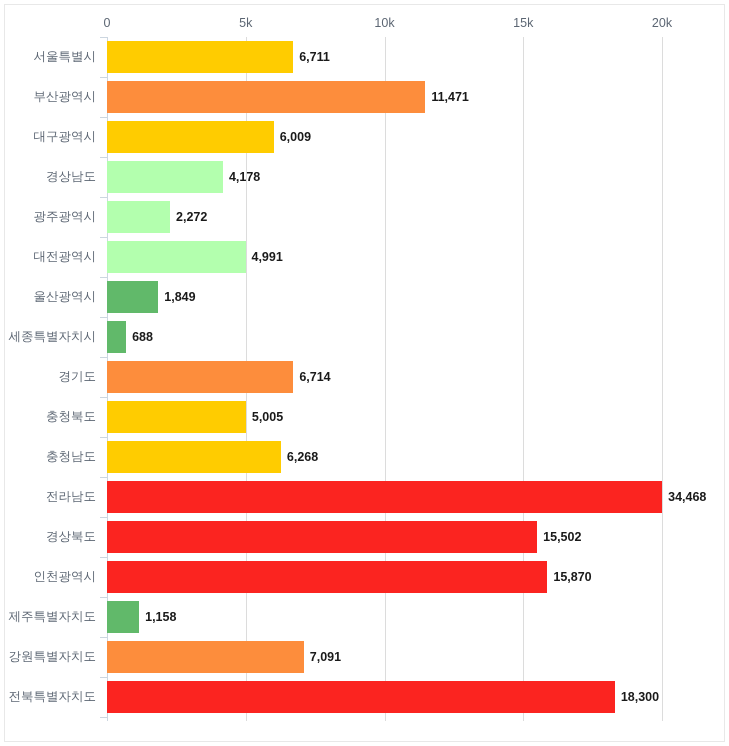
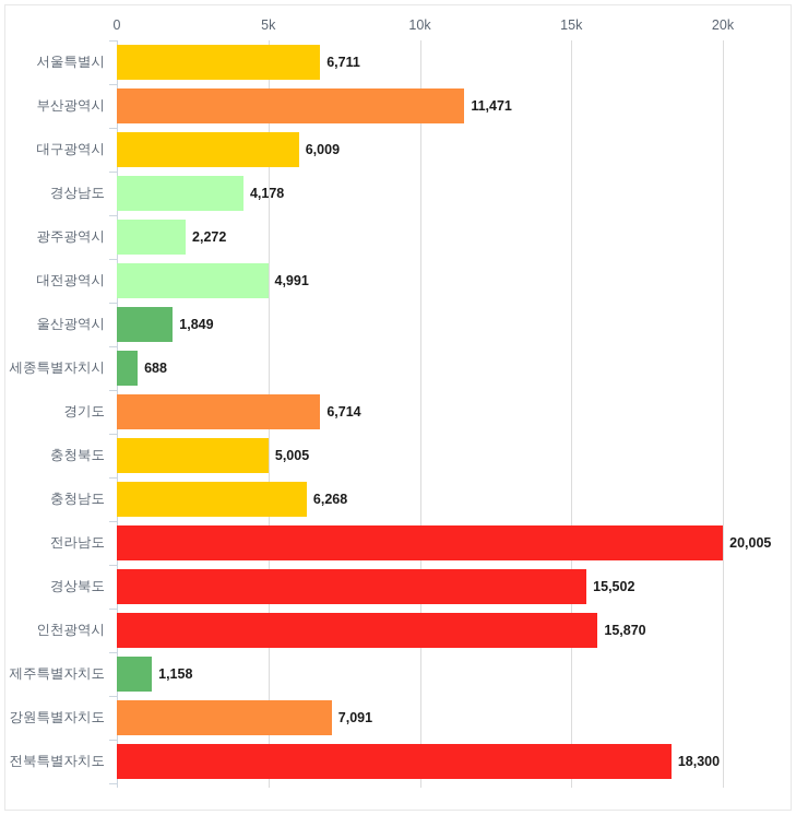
  0
  5k
  10k
  15k
  20k
  서울특별시
  6,711
  부산광역시
  11,471
  대구광역시
  6,009
  경상남도
  4,178
  광주광역시
  2,272
  대전광역시
  4,991
  울산광역시
  1,849
  세종특별자치시
  688
  경기도
  6,714
  충청북도
  5,005
  충청남도
  6,268
  전라남도
- 34,468
+ 20,005
  경상북도
  15,502
  인천광역시
  15,870
  제주특별자치도
  1,158
  강원특별자치도
  7,091
  전북특별자치도
  18,300
